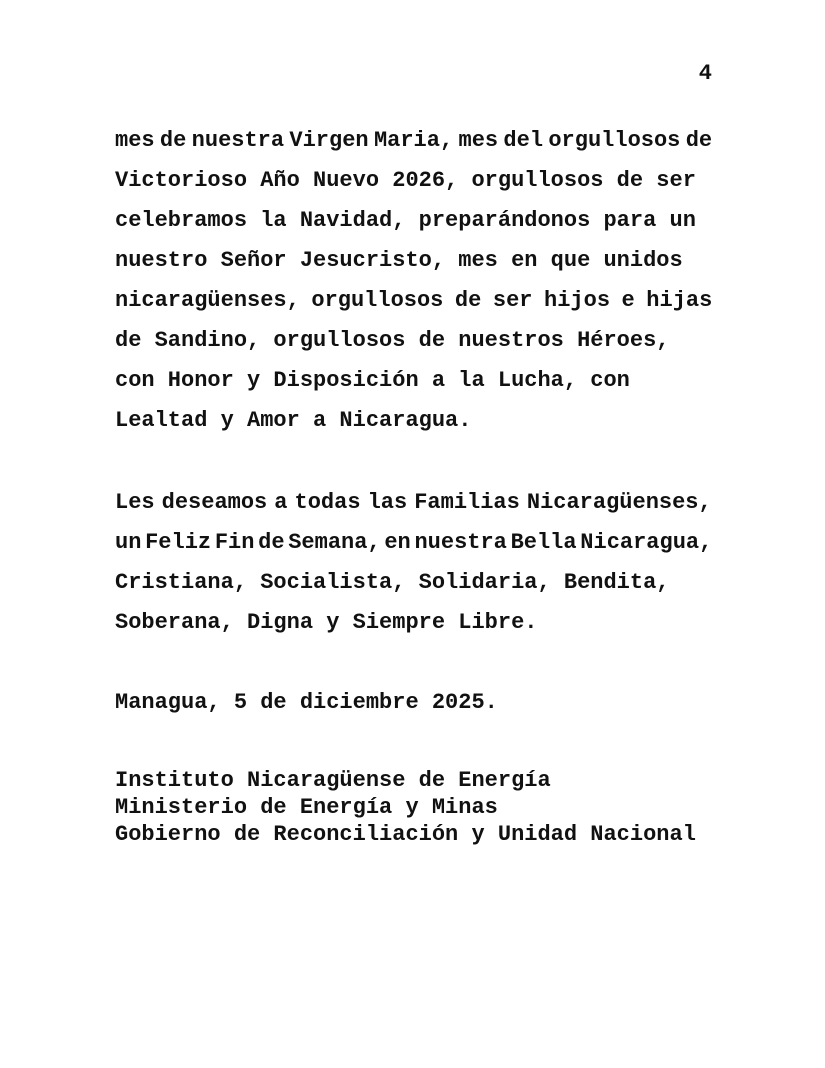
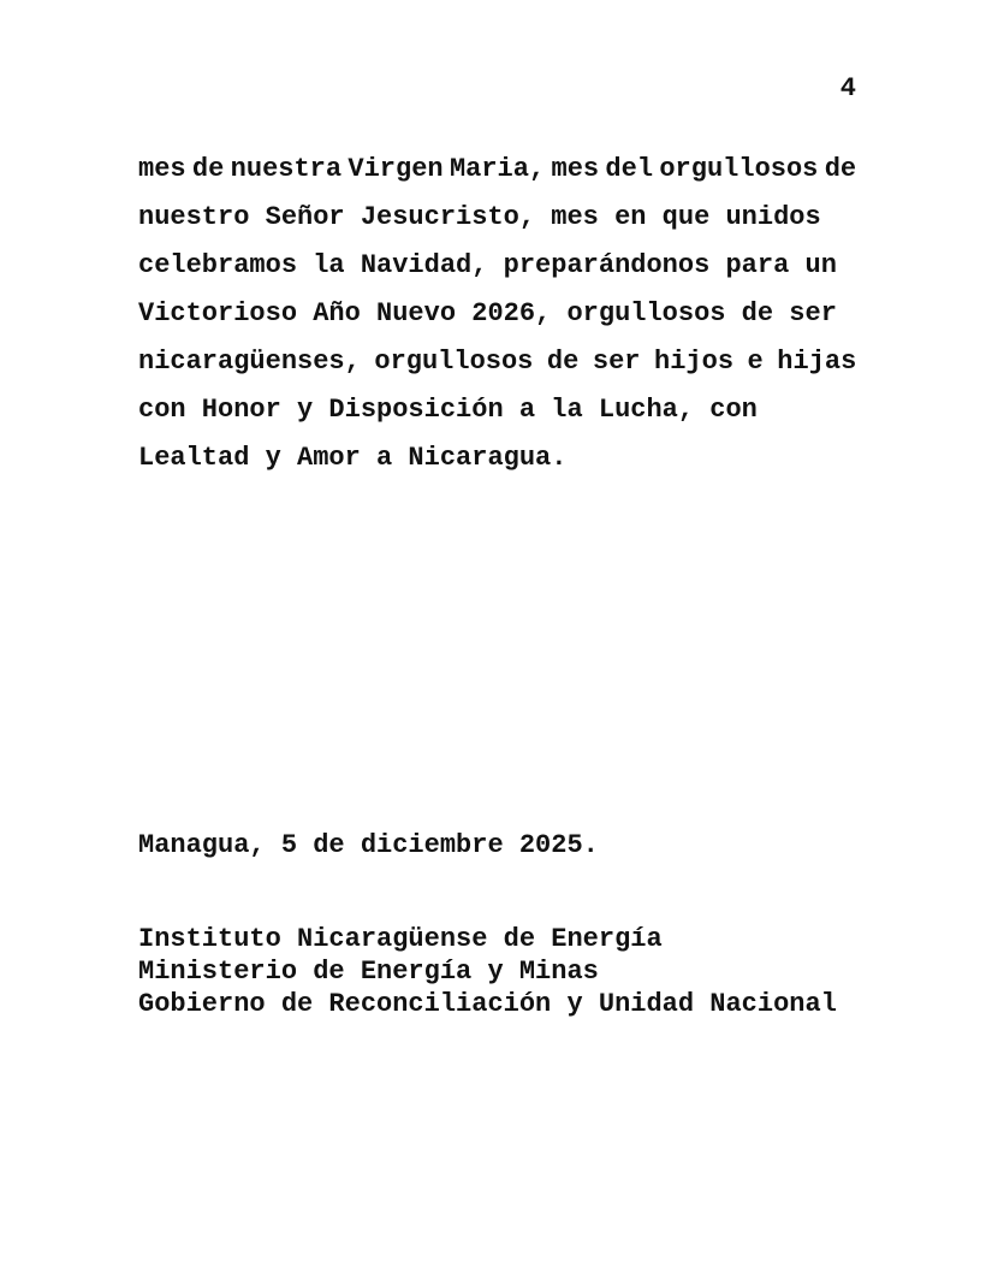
  4
  mes de nuestra Virgen Maria, mes del orgullosos de
- Victorioso Año Nuevo 2026, orgullosos de ser
+ nuestro Señor Jesucristo, mes en que unidos
  celebramos la Navidad, preparándonos para un
- nuestro Señor Jesucristo, mes en que unidos
+ Victorioso Año Nuevo 2026, orgullosos de ser
  nicaragüenses, orgullosos de ser hijos e hijas
- de Sandino, orgullosos de nuestros Héroes,
  con Honor y Disposición a la Lucha, con
  Lealtad y Amor a Nicaragua.
- Les deseamos a todas las Familias Nicaragüenses,
- un Feliz Fin de Semana, en nuestra Bella Nicaragua,
- Cristiana, Socialista, Solidaria, Bendita,
- Soberana, Digna y Siempre Libre.
  Managua, 5 de diciembre 2025.
  Instituto Nicaragüense de Energía
  Ministerio de Energía y Minas
  Gobierno de Reconciliación y Unidad Nacional
